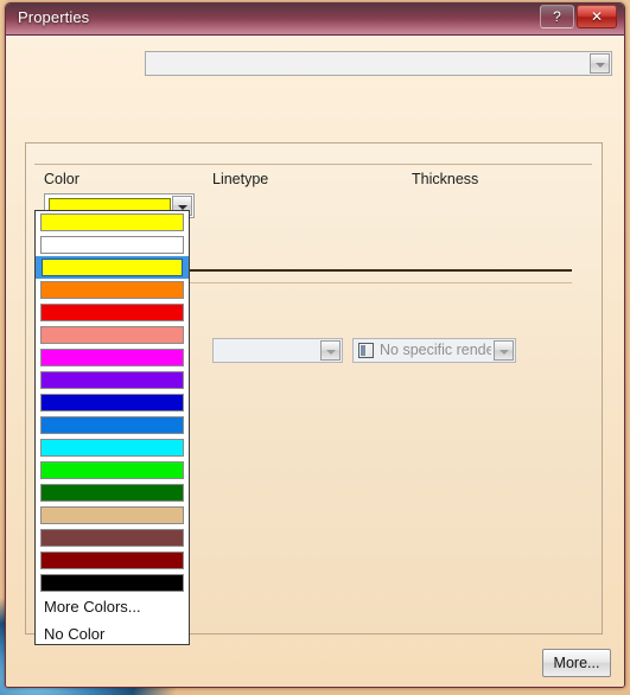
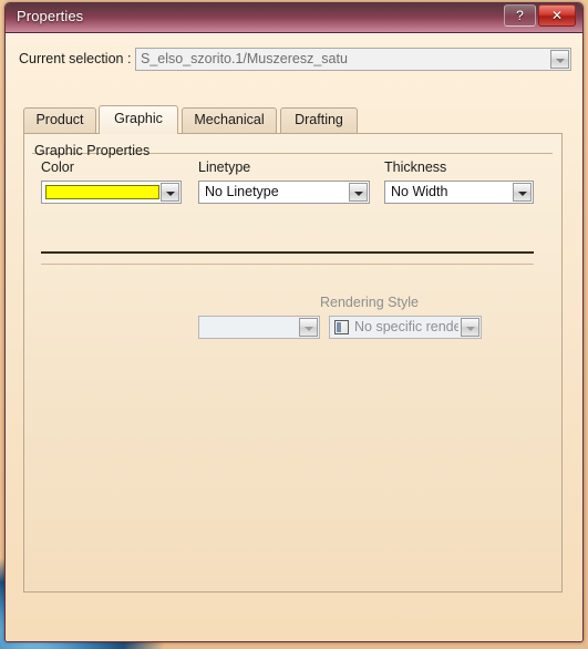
+ Current selection :
+ S_elso_szorito.1/Muszeresz_satu
+ Product
+ Graphic
+ Mechanical
+ Drafting
+ Graphic Properties
  Color
  Linetype
  Thickness
+ No Linetype
+ No Width
+ Rendering Style
  No specific rende
- More Colors...
- No Color
- More...
